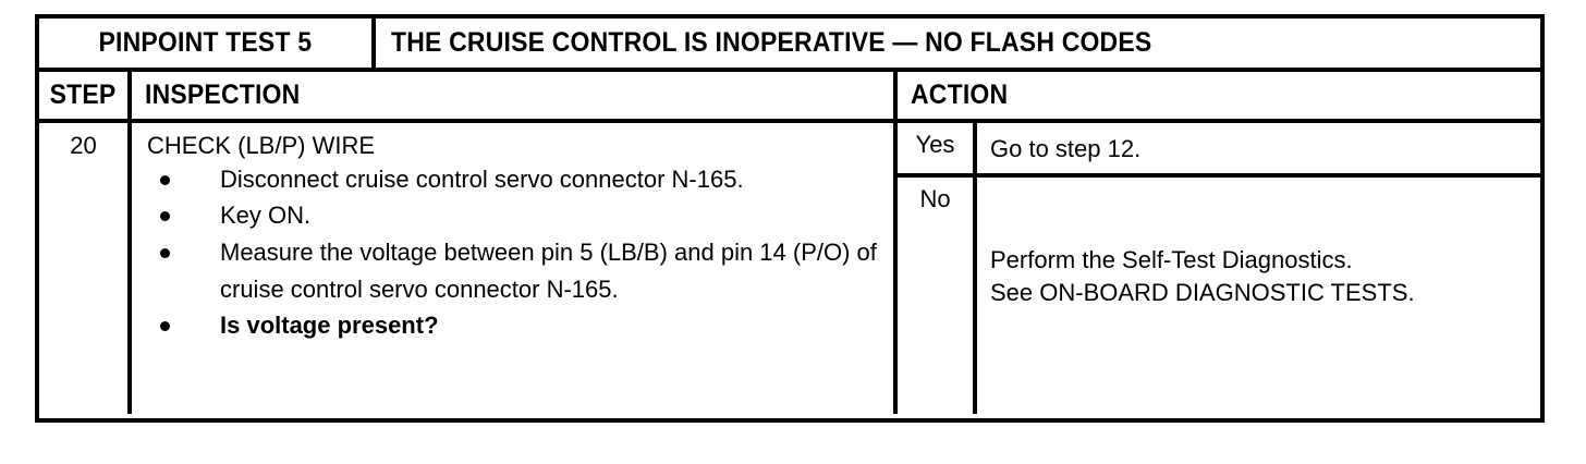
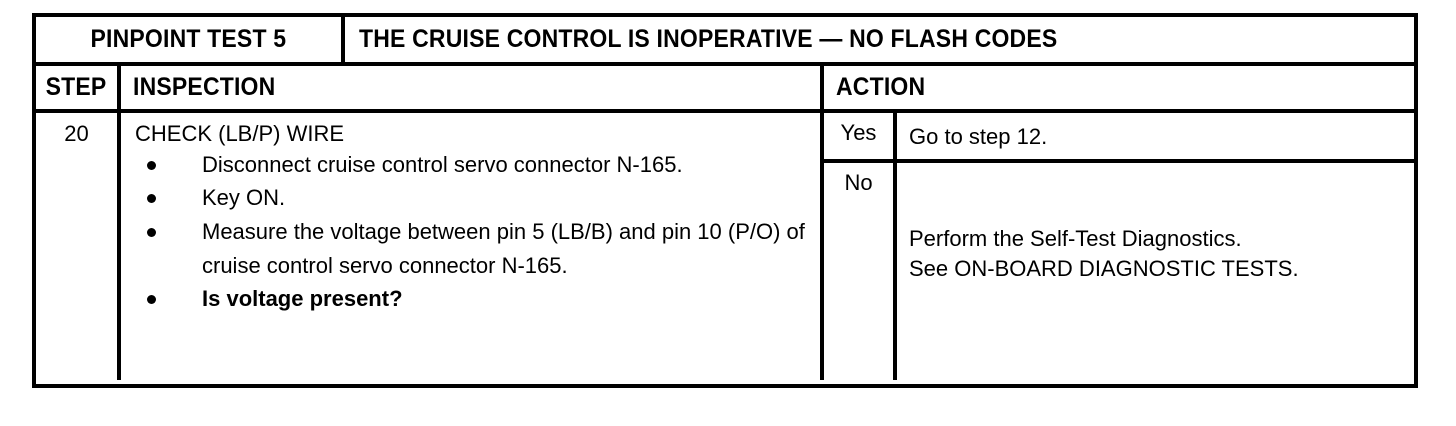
  PINPOINT TEST 5
  THE CRUISE CONTROL IS INOPERATIVE — NO FLASH CODES
  STEP
  INSPECTION
  ACTION
  20
  CHECK (LB/P) WIRE
  Disconnect cruise control servo connector N-165.
  Key ON.
- Measure the voltage between pin 5 (LB/B) and pin 14 (P/O) of cruise control servo connector N-165.
+ Measure the voltage between pin 5 (LB/B) and pin 10 (P/O) of cruise control servo connector N-165.
  Is voltage present?
  Yes
  Go to step 12.
  No
  Perform the Self-Test Diagnostics.
  See ON-BOARD DIAGNOSTIC TESTS.
